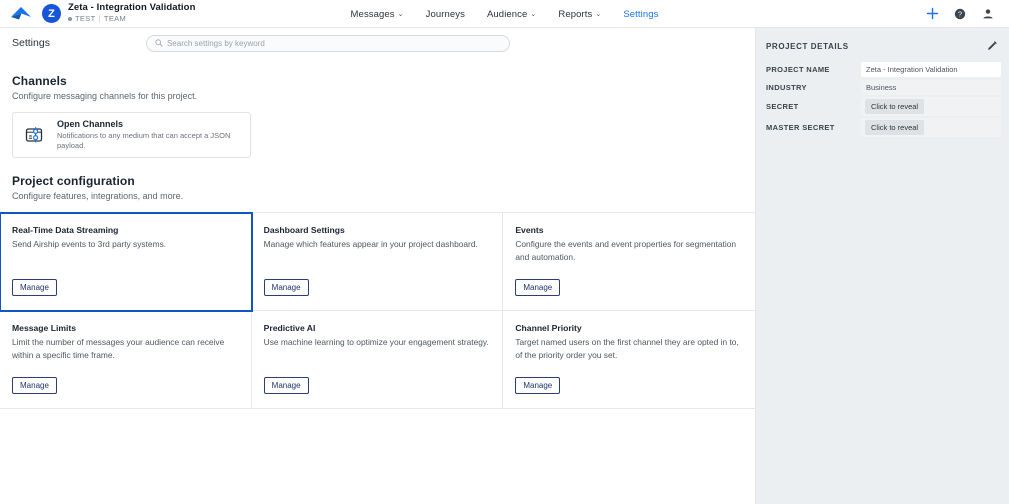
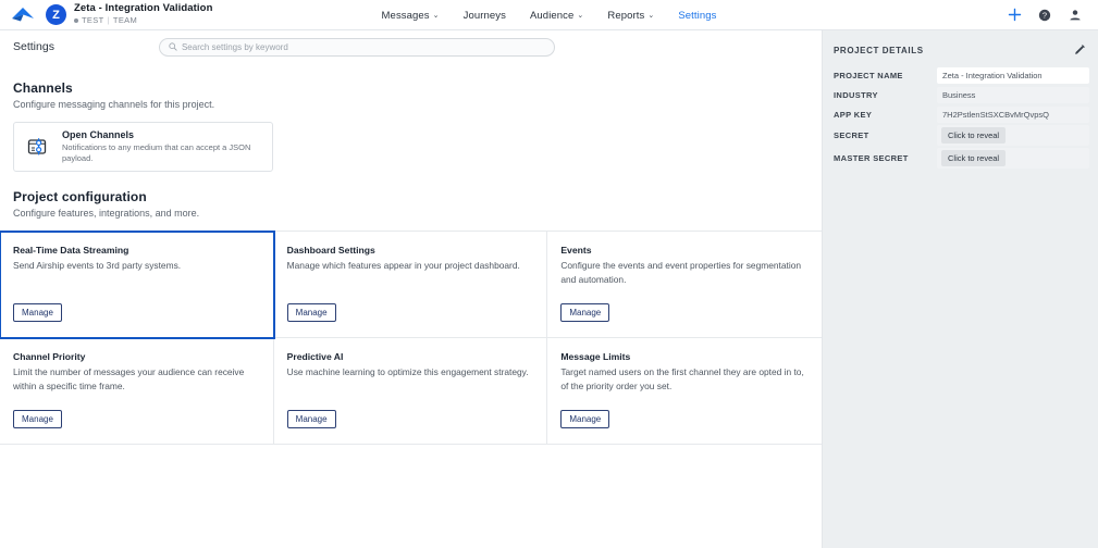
  Z
  Zeta - Integration Validation
  TEST
  |
  TEAM
  Messages
  Journeys
  Audience
  Reports
  Settings
  ?
  Settings
  Search settings by keyword
  Channels
  Configure messaging channels for this project.
  Open Channels
  Notifications to any medium that can accept a JSON payload.
  Project configuration
  Configure features, integrations, and more.
  Real-Time Data Streaming
  Send Airship events to 3rd party systems.
  Manage
  Dashboard Settings
  Manage which features appear in your project dashboard.
  Manage
  Events
  Configure the events and event properties for segmentation and automation.
  Manage
- Message Limits
+ Channel Priority
  Limit the number of messages your audience can receive within a specific time frame.
  Manage
  Predictive AI
- Use machine learning to optimize your engagement strategy.
+ Use machine learning to optimize this engagement strategy.
  Manage
- Channel Priority
+ Message Limits
  Target named users on the first channel they are opted in to, of the priority order you set.
  Manage
  PROJECT DETAILS
  PROJECT NAME
  Zeta - Integration Validation
  INDUSTRY
  Business
+ APP KEY
+ 7H2PstlenStSXCBvMrQvpsQ
  SECRET
  Click to reveal
  MASTER SECRET
  Click to reveal
